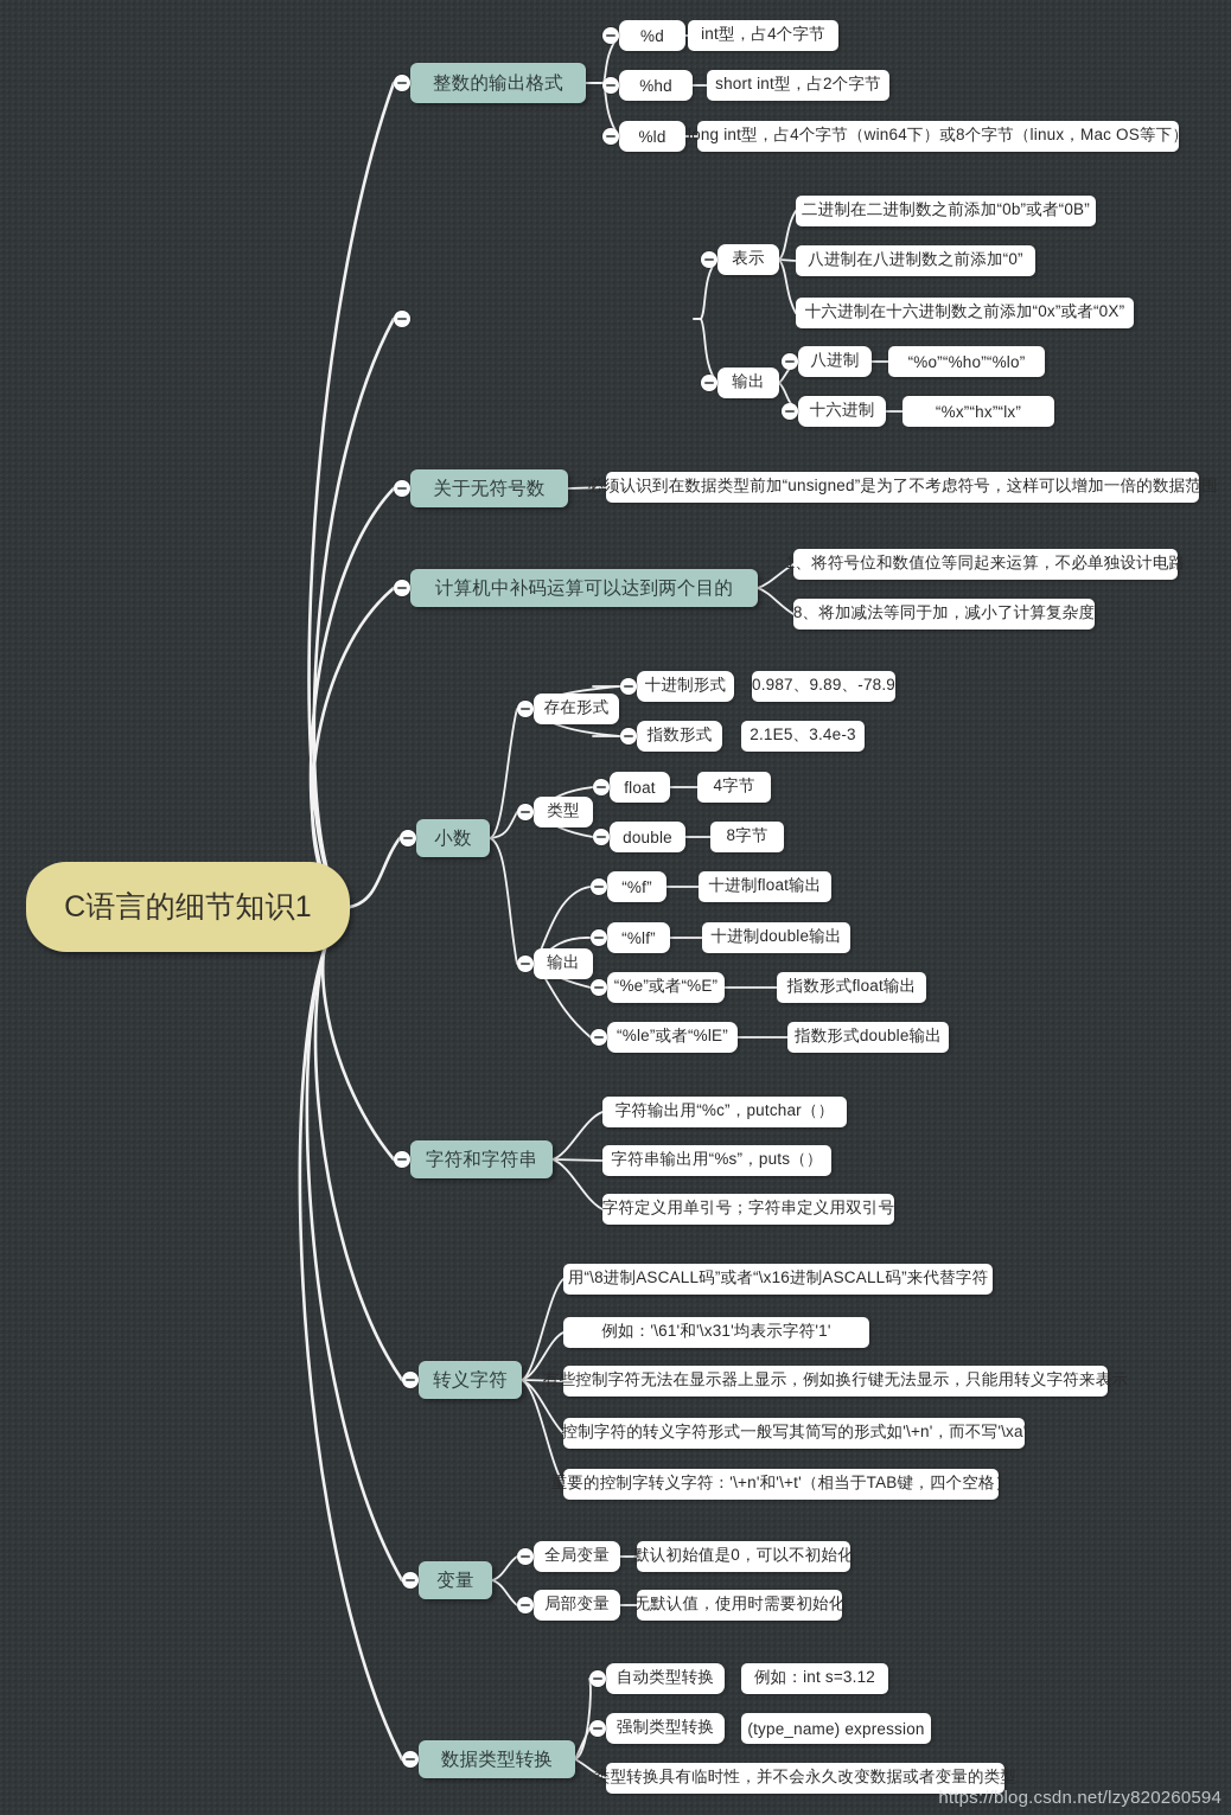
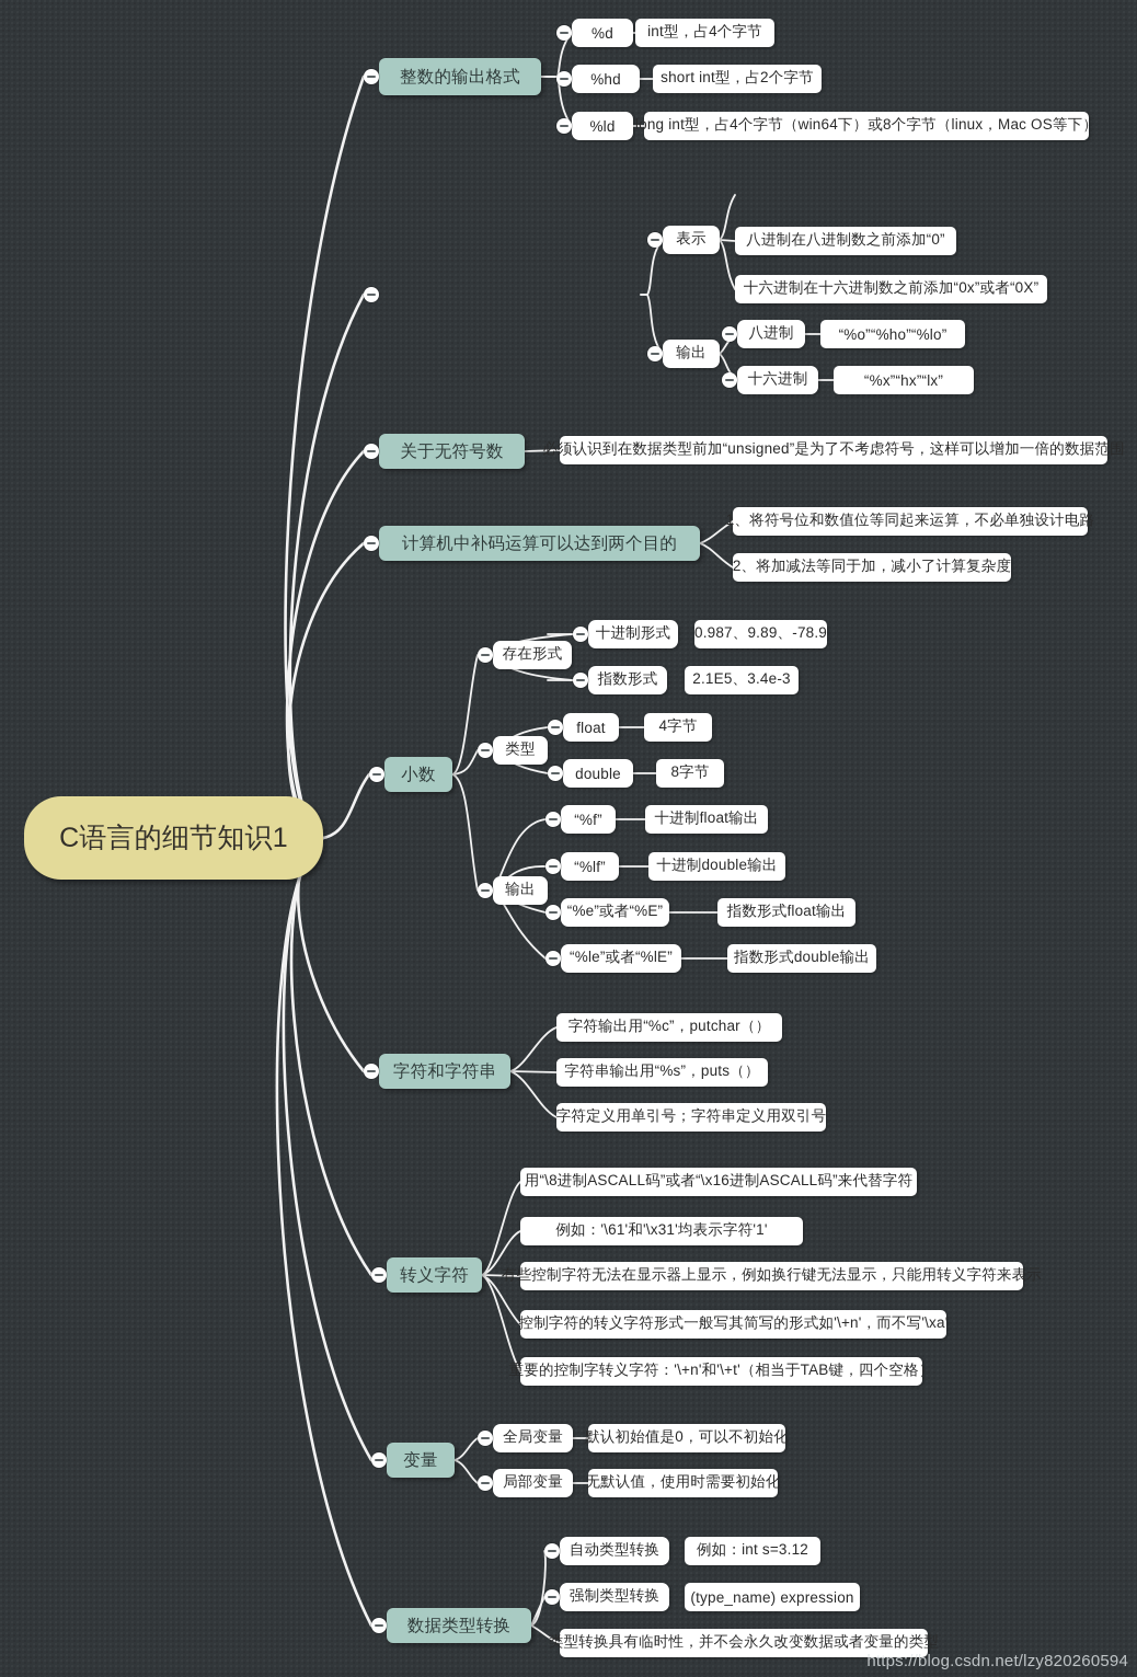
  C语言的细节知识1
  整数的输出格式
  %d
  int型，占4个字节
  %hd
  short int型，占2个字节
  %ld
  long int型，占4个字节（win64下）或8个字节（linux，Mac OS等下）
  表示
- 二进制在二进制数之前添加“0b”或者“0B”
  八进制在八进制数之前添加“0”
  十六进制在十六进制数之前添加“0x”或者“0X”
  输出
  八进制
  “%o”“%ho”“%lo”
  十六进制
  “%x”“hx”“lx”
  关于无符号数
  必须认识到在数据类型前加“unsigned”是为了不考虑符号，这样可以增加一倍的数据范围
  计算机中补码运算可以达到两个目的
  1、将符号位和数值位等同起来运算，不必单独设计电路
- 8、将加减法等同于加，减小了计算复杂度
+ 2、将加减法等同于加，减小了计算复杂度
  小数
  存在形式
  十进制形式
  0.987、9.89、-78.9
  指数形式
  2.1E5、3.4e-3
  类型
  float
  4字节
  double
  8字节
  输出
  “%f”
  十进制float输出
  “%lf”
  十进制double输出
  “%e”或者“%E”
  指数形式float输出
  “%le”或者“%lE”
  指数形式double输出
  字符和字符串
  字符输出用“%c”，putchar（）
  字符串输出用“%s”，puts（）
  字符定义用单引号；字符串定义用双引号
  转义字符
  用“\8进制ASCALL码”或者“\x16进制ASCALL码”来代替字符
  例如：'\61'和'\x31'均表示字符'1'
  有些控制字符无法在显示器上显示，例如换行键无法显示，只能用转义字符来表示
  控制字符的转义字符形式一般写其简写的形式如'\+n'，而不写'\xa'
  重要的控制字转义字符：'\+n'和'\+t'（相当于TAB键，四个空格）
  变量
  全局变量
  默认初始值是0，可以不初始化
  局部变量
  无默认值，使用时需要初始化
  数据类型转换
  自动类型转换
  例如：int s=3.12
  强制类型转换
  (type_name) expression
  类型转换具有临时性，并不会永久改变数据或者变量的类型
  https://blog.csdn.net/lzy820260594
